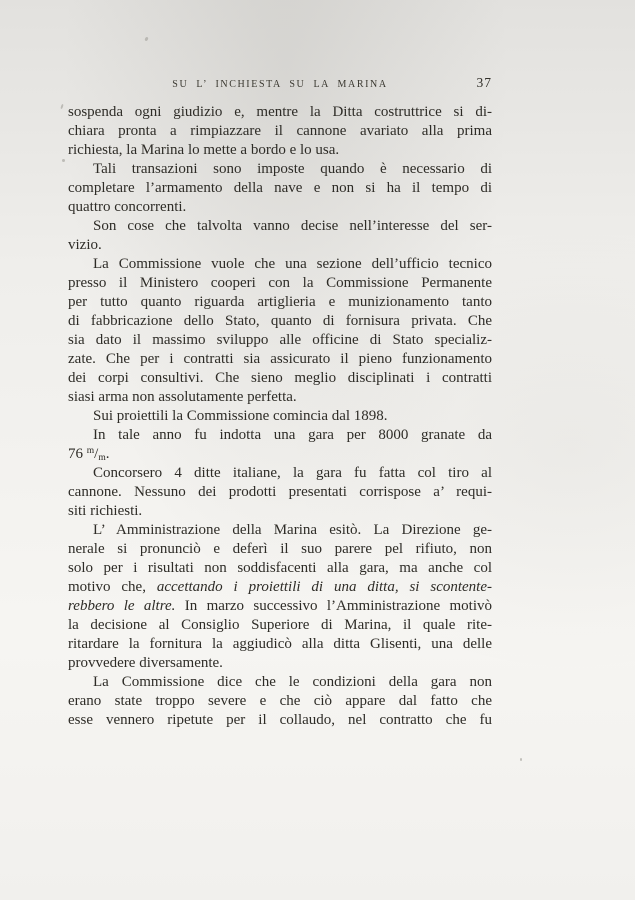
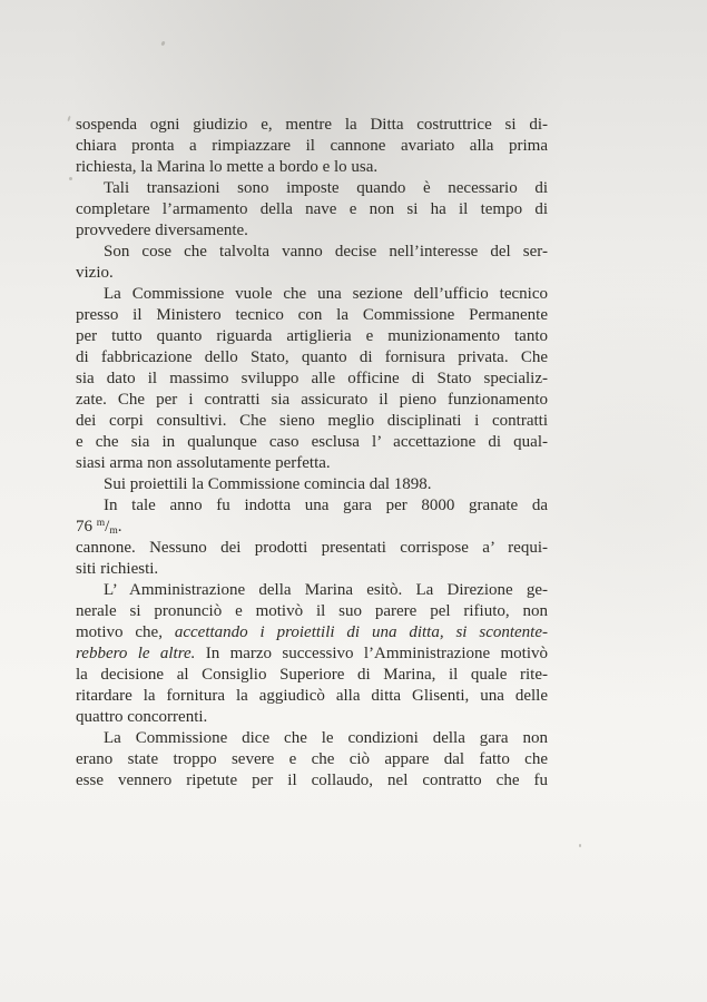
- SU L’ INCHIESTA SU LA MARINA
- 37
  sospenda ogni giudizio e, mentre la Ditta costruttrice si di-
  chiara pronta a rimpiazzare il cannone avariato alla prima
  richiesta, la Marina lo mette a bordo e lo usa.
  Tali transazioni sono imposte quando è necessario di
  completare l’armamento della nave e non si ha il tempo di
- quattro concorrenti.
+ provvedere diversamente.
  Son cose che talvolta vanno decise nell’interesse del ser-
  vizio.
  La Commissione vuole che una sezione dell’ufficio tecnico
- presso il Ministero cooperi con la Commissione Permanente
+ presso il Ministero tecnico con la Commissione Permanente
  per tutto quanto riguarda artiglieria e munizionamento tanto
  di fabbricazione dello Stato, quanto di fornisura privata. Che
  sia dato il massimo sviluppo alle officine di Stato specializ-
  zate. Che per i contratti sia assicurato il pieno funzionamento
  dei corpi consultivi. Che sieno meglio disciplinati i contratti
+ e che sia in qualunque caso esclusa l’ accettazione di qual-
  siasi arma non assolutamente perfetta.
  Sui proiettili la Commissione comincia dal 1898.
  In tale anno fu indotta una gara per 8000 granate da
  76 m/m.
- Concorsero 4 ditte italiane, la gara fu fatta col tiro al
  cannone. Nessuno dei prodotti presentati corrispose a’ requi-
  siti richiesti.
  L’ Amministrazione della Marina esitò. La Direzione ge-
- nerale si pronunciò e deferì il suo parere pel rifiuto, non
+ nerale si pronunciò e motivò il suo parere pel rifiuto, non
- solo per i risultati non soddisfacenti alla gara, ma anche col
  motivo che, accettando i proiettili di una ditta, si scontente-
  rebbero le altre. In marzo successivo l’Amministrazione motivò
  la decisione al Consiglio Superiore di Marina, il quale rite-
  ritardare la fornitura la aggiudicò alla ditta Glisenti, una delle
- provvedere diversamente.
+ quattro concorrenti.
  La Commissione dice che le condizioni della gara non
  erano state troppo severe e che ciò appare dal fatto che
  esse vennero ripetute per il collaudo, nel contratto che fu
